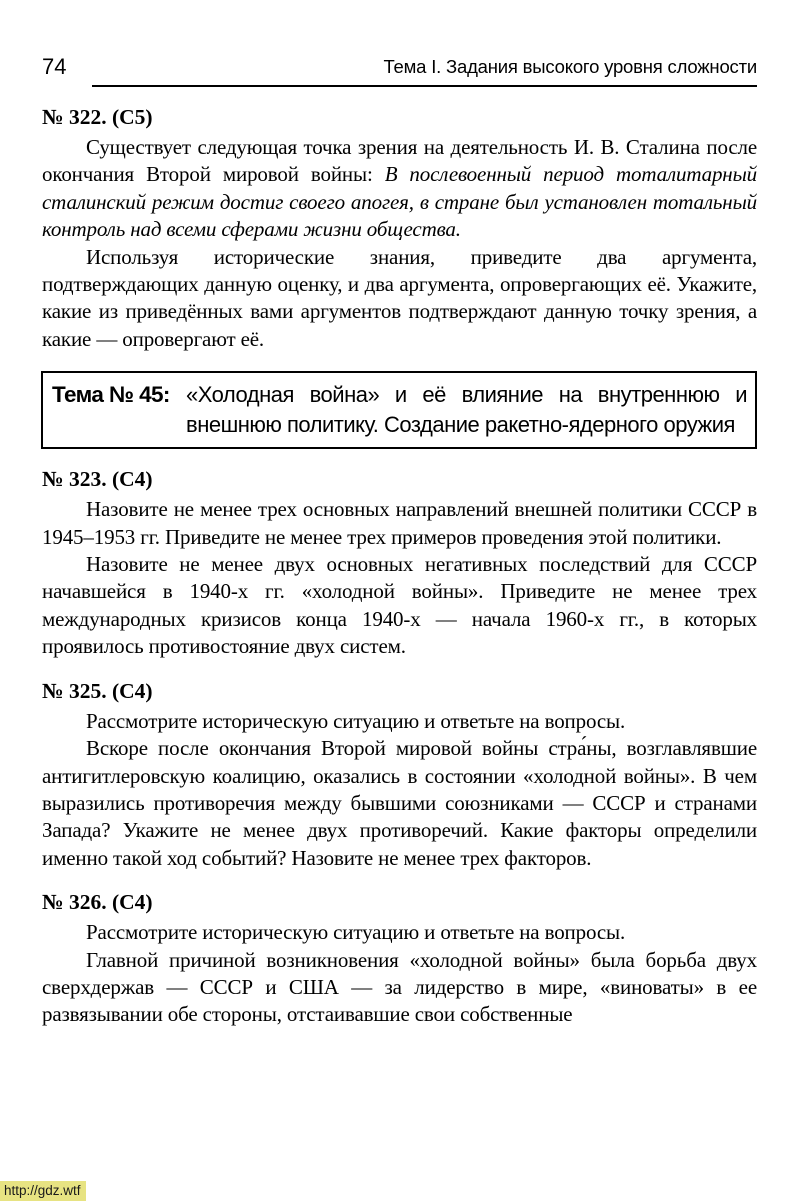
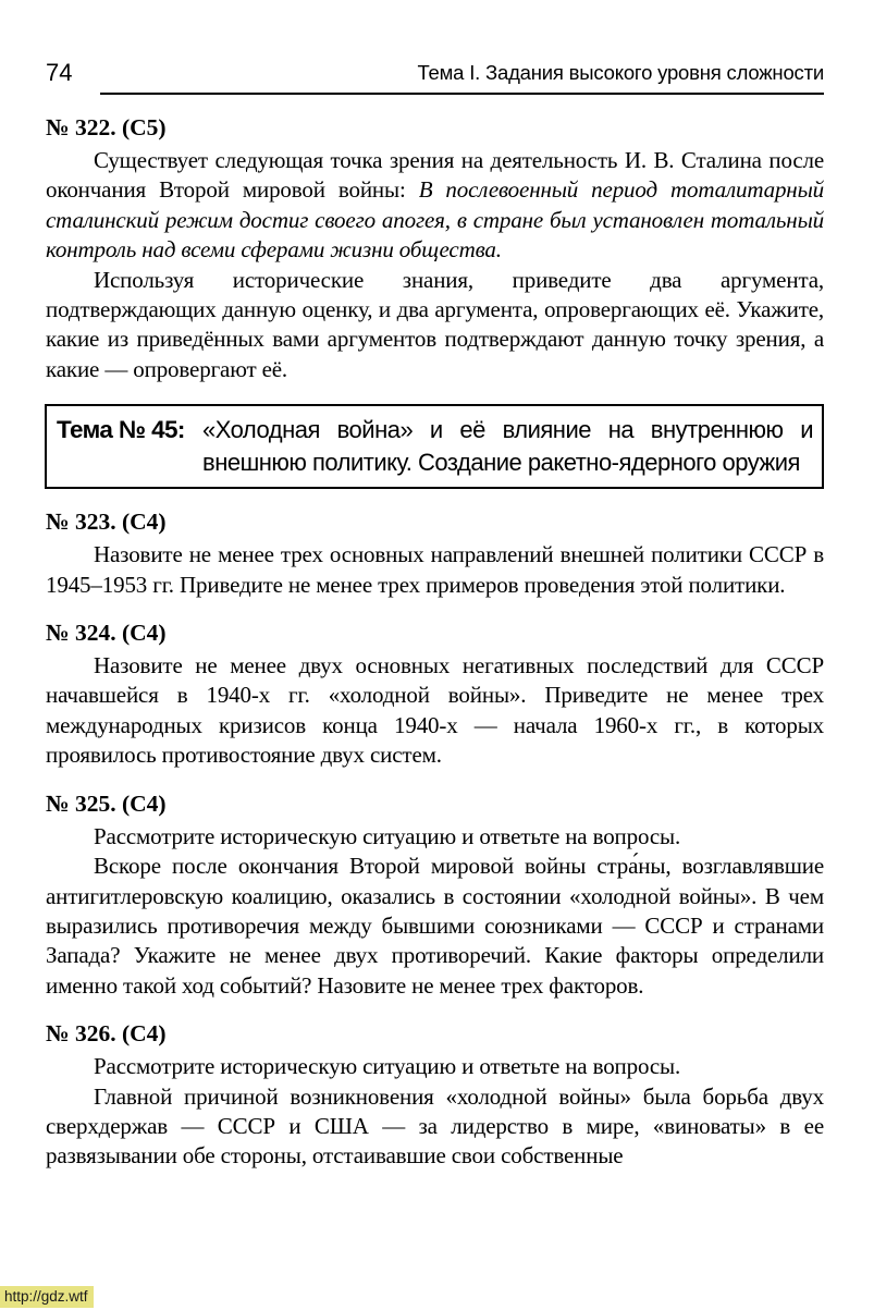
  74
  Тема I. Задания высокого уровня сложности
  № 322. (С5)
  Существует следующая точка зрения на деятельность И. В. Сталина после окончания Второй мировой войны: В послевоенный период тоталитарный сталинский режим достиг своего апогея, в стране был установлен тотальный контроль над всеми сферами жизни общества.
  Используя исторические знания, приведите два аргумента, подтверждающих данную оценку, и два аргумента, опровергающих её. Укажите, какие из приведённых вами аргументов подтверждают данную точку зрения, а какие — опровергают её.
  Тема № 45:
  «Холодная война» и её влияние на внутреннюю и внешнюю политику. Создание ракетно-ядерного оружия
  № 323. (С4)
  Назовите не менее трех основных направлений внешней политики СССР в 1945–1953 гг. Приведите не менее трех примеров проведения этой политики.
+ № 324. (С4)
  Назовите не менее двух основных негативных последствий для СССР начавшейся в 1940-х гг. «холодной войны». Приведите не менее трех международных кризисов конца 1940-х — начала 1960-х гг., в которых проявилось противостояние двух систем.
  № 325. (С4)
  Рассмотрите историческую ситуацию и ответьте на вопросы.
  Вскоре после окончания Второй мировой войны стра́ны, возглавлявшие антигитлеровскую коалицию, оказались в состоянии «холодной войны». В чем выразились противоречия между бывшими союзниками — СССР и странами Запада? Укажите не менее двух противоречий. Какие факторы определили именно такой ход событий? Назовите не менее трех факторов.
  № 326. (С4)
  Рассмотрите историческую ситуацию и ответьте на вопросы.
  Главной причиной возникновения «холодной войны» была борьба двух сверхдержав — СССР и США — за лидерство в мире, «виноваты» в ее развязывании обе стороны, отстаивавшие свои собственные
  http://gdz.wtf
